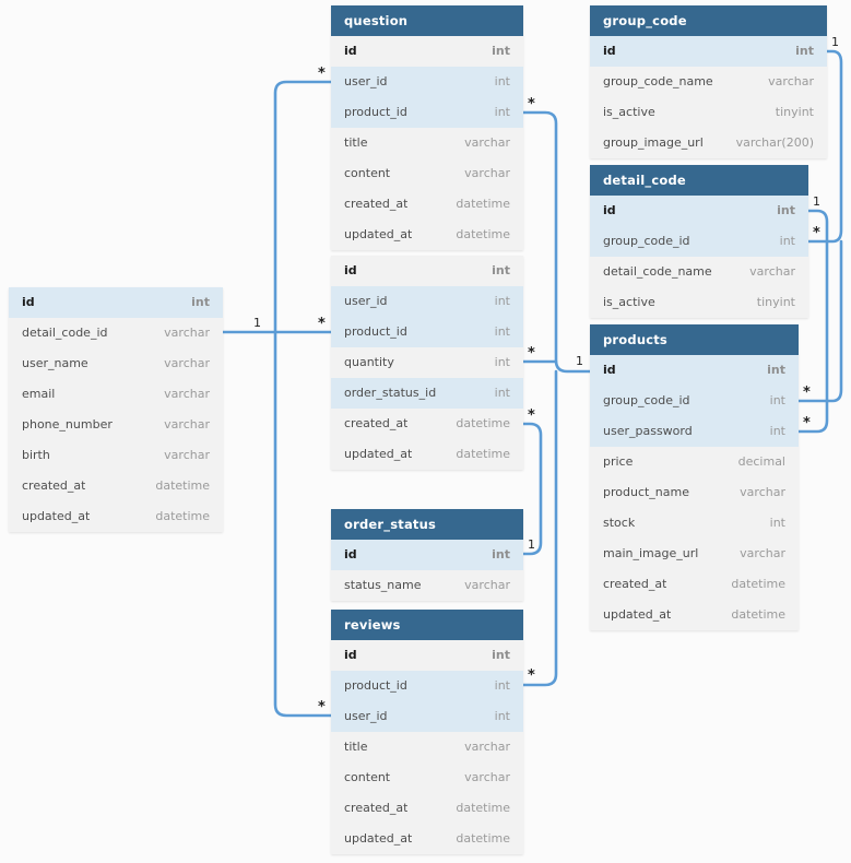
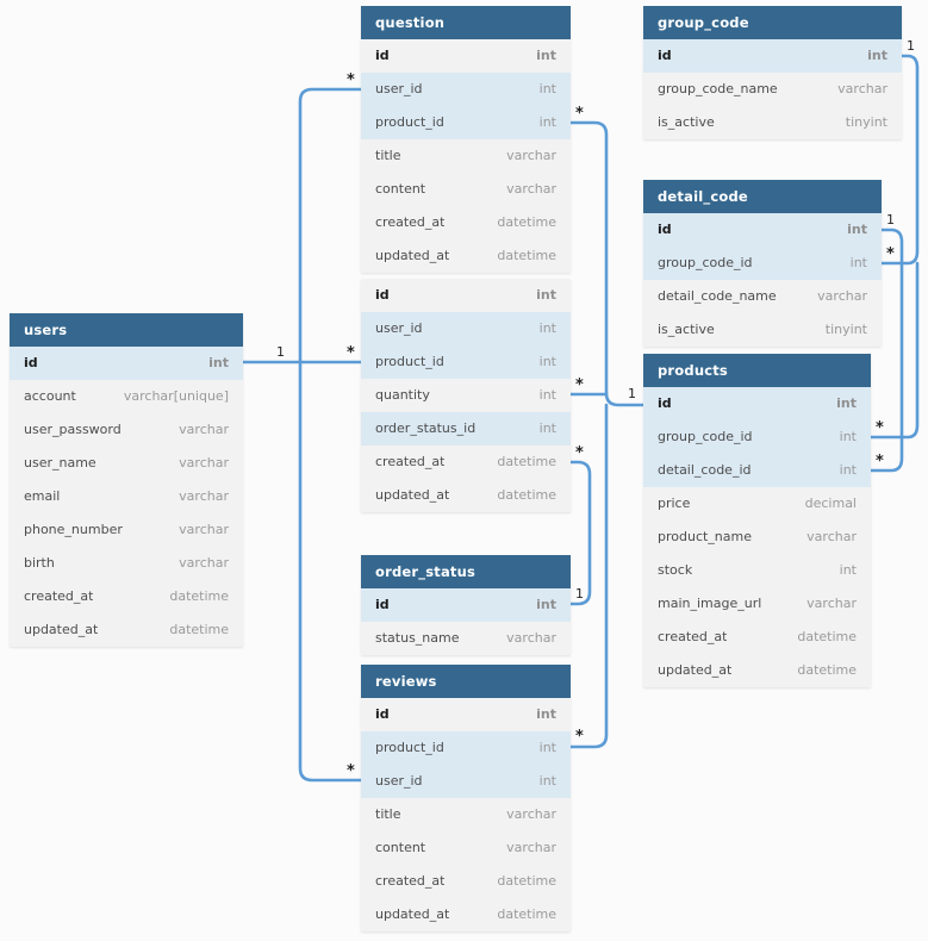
+ users
  id
  int
+ account
+ varchar[unique]
- detail_code_id
+ user_password
  varchar
  user_name
  varchar
  email
  varchar
  phone_number
  varchar
  birth
  varchar
  created_at
  datetime
  updated_at
  datetime
  question
  id
  int
  user_id
  int
  product_id
  int
  title
  varchar
  content
  varchar
  created_at
  datetime
  updated_at
  datetime
  id
  int
  user_id
  int
  product_id
  int
  quantity
  int
  order_status_id
  int
  created_at
  datetime
  updated_at
  datetime
  order_status
  id
  int
  status_name
  varchar
  reviews
  id
  int
  product_id
  int
  user_id
  int
  title
  varchar
  content
  varchar
  created_at
  datetime
  updated_at
  datetime
  group_code
  id
  int
  group_code_name
  varchar
  is_active
  tinyint
- group_image_url
- varchar(200)
  detail_code
  id
  int
  group_code_id
  int
  detail_code_name
  varchar
  is_active
  tinyint
  products
  id
  int
  group_code_id
  int
- user_password
+ detail_code_id
  int
  price
  decimal
  product_name
  varchar
  stock
  int
  main_image_url
  varchar
  created_at
  datetime
  updated_at
  datetime
  1
  *
  *
  *
  *
  *
  *
  1
  1
  *
  1
  1
  *
  *
  *
